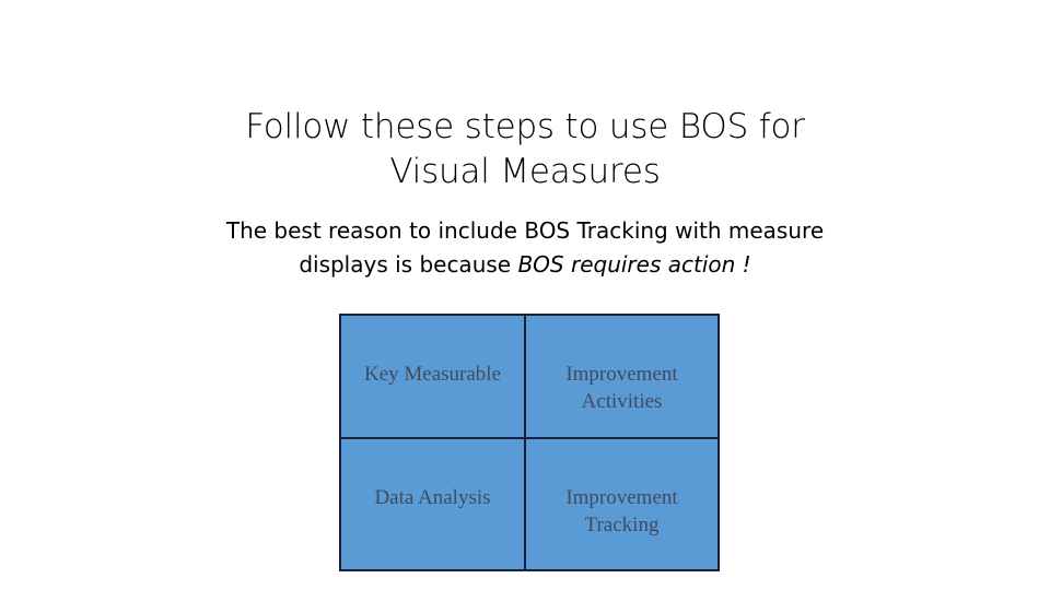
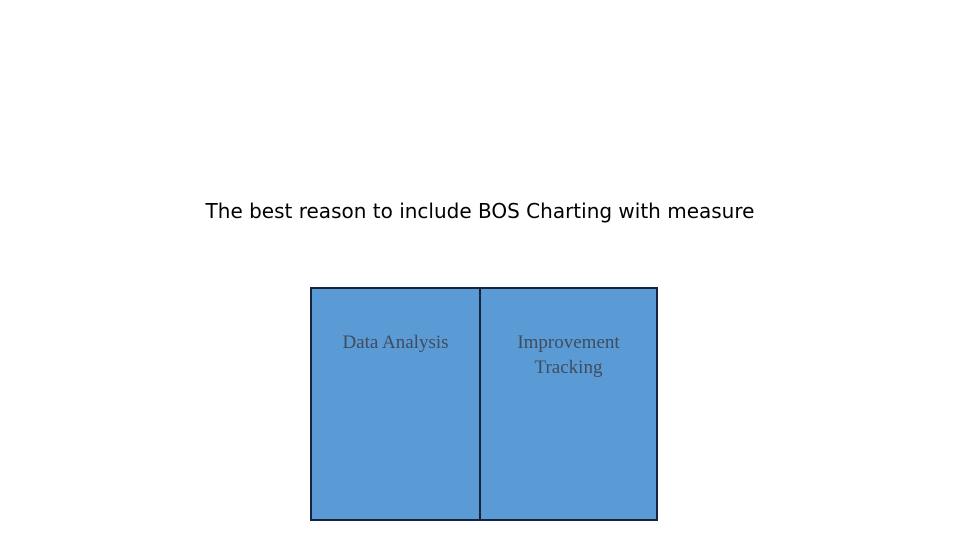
- Follow these steps to use BOS for
- Visual Measures
- The best reason to include BOS Tracking with measure
+ The best reason to include BOS Charting with measure
- displays is because BOS requires action !
- Key Measurable	Improvement Activities
  Data Analysis	Improvement Tracking
